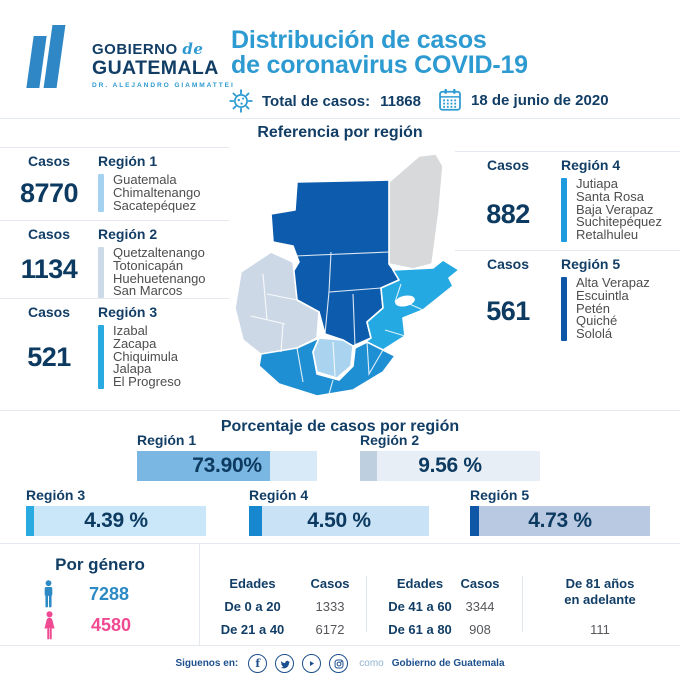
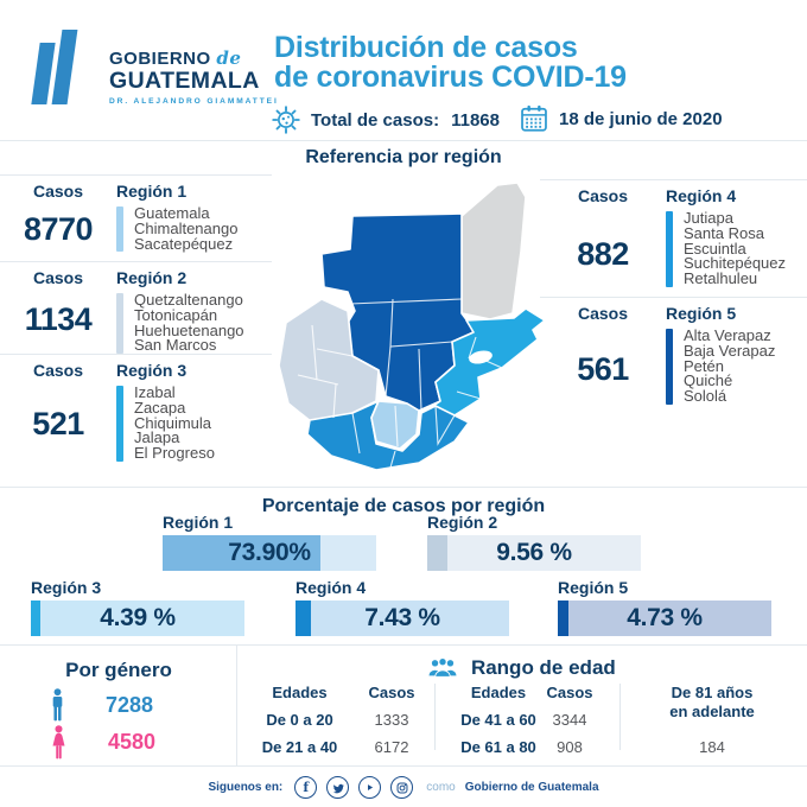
  GOBIERNO de
  GUATEMALA
  Distribución de casos
  de coronavirus COVID-19
  Total de casos:
  11868
  18 de junio de 2020
  Referencia por región
  Casos
  8770
  Región 1
  Guatemala
  Chimaltenango
  Sacatepéquez
  Casos
  1134
  Región 2
  Quetzaltenango
  Totonicapán
  Huehuetenango
  San Marcos
  Casos
  521
  Región 3
  Izabal
  Zacapa
  Chiquimula
  Jalapa
  El Progreso
  Casos
  882
  Región 4
  Jutiapa
  Santa Rosa
- Baja Verapaz
+ Escuintla
  Suchitepéquez
  Retalhuleu
  Casos
  561
  Región 5
  Alta Verapaz
- Escuintla
+ Baja Verapaz
  Petén
  Quiché
  Sololá
  Porcentaje de casos por región
  Región 1
  73.90%
  Región 2
  9.56 %
  Región 3
  4.39 %
  Región 4
- 4.50 %
+ 7.43 %
  Región 5
  4.73 %
  Por género
  7288
  4580
+ Rango de edad
  Edades
  Casos
  De 0 a 20
  1333
  De 21 a 40
  6172
  Edades
  Casos
  De 41 a 60
  3344
  De 61 a 80
  908
  De 81 años
  en adelante
- 111
+ 184
  Siguenos en:
  f
  como
  Gobierno de Guatemala
